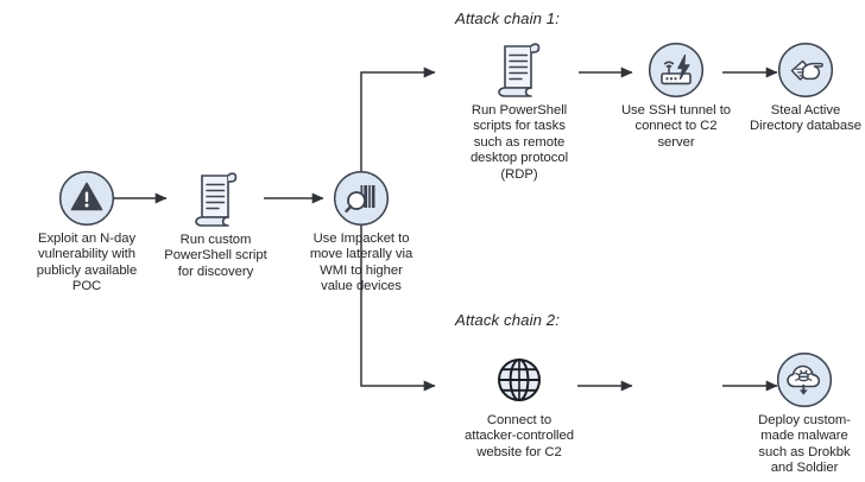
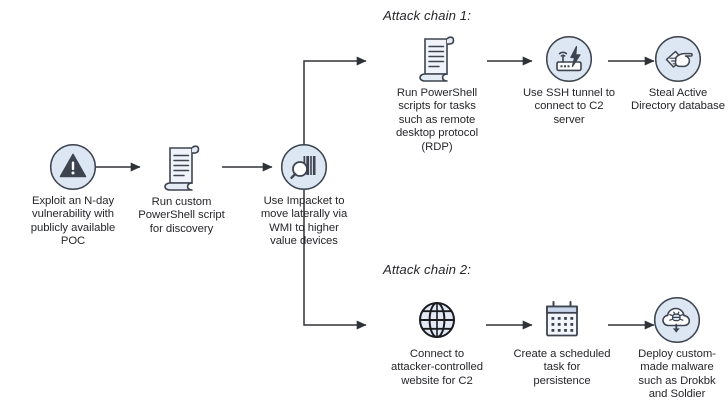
  Attack chain 1:
  Attack chain 2:
  Exploit an N-day
  vulnerability with
  publicly available
  POC
  Run custom
  PowerShell script
  for discovery
  Use Impacket to
  move laterally via
  WMI to higher
  value devices
  Run PowerShell
  scripts for tasks
  such as remote
  desktop protocol
  (RDP)
  Use SSH tunnel to
  connect to C2
  server
  Steal Active
  Directory database
  Connect to
  attacker-controlled
  website for C2
+ Create a scheduled
+ task for
+ persistence
  Deploy custom-
  made malware
  such as Drokbk
  and Soldier
